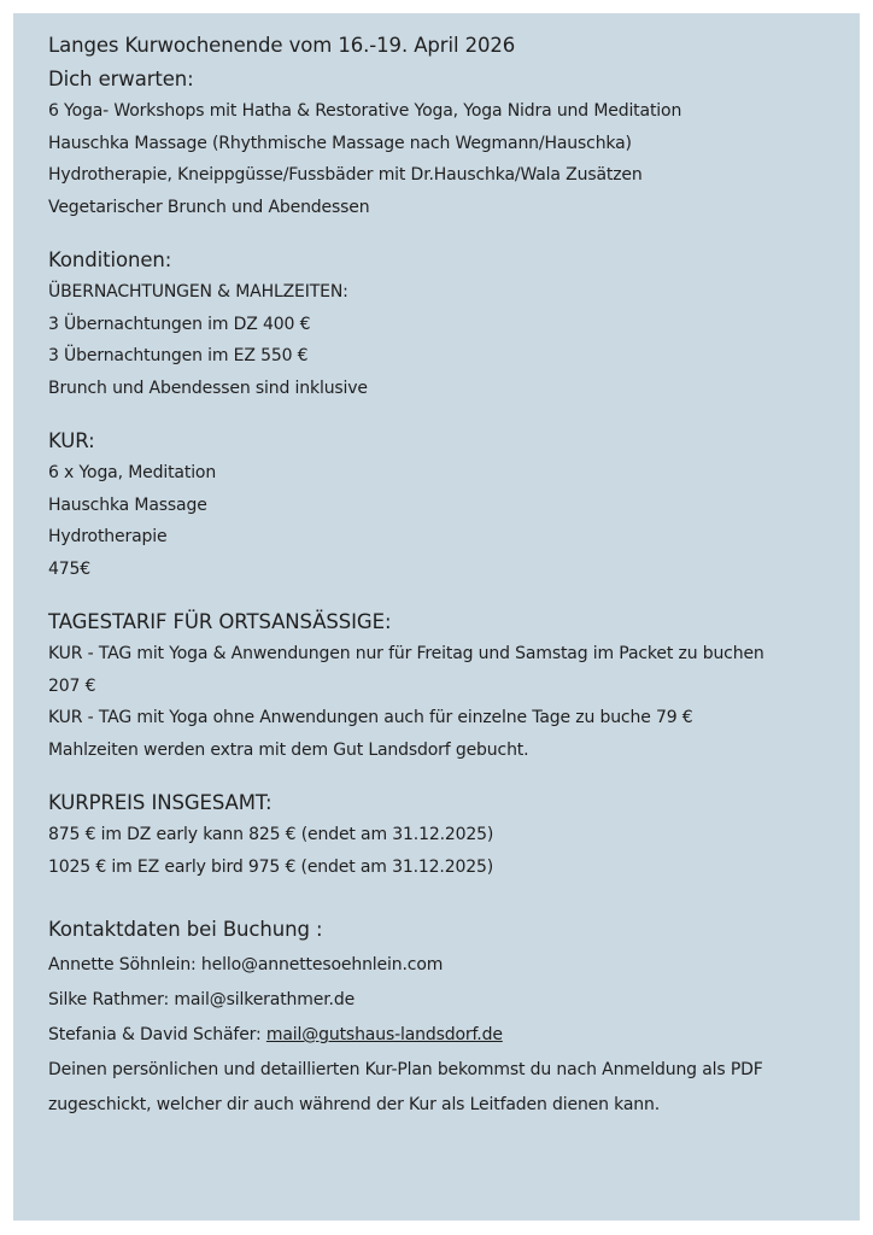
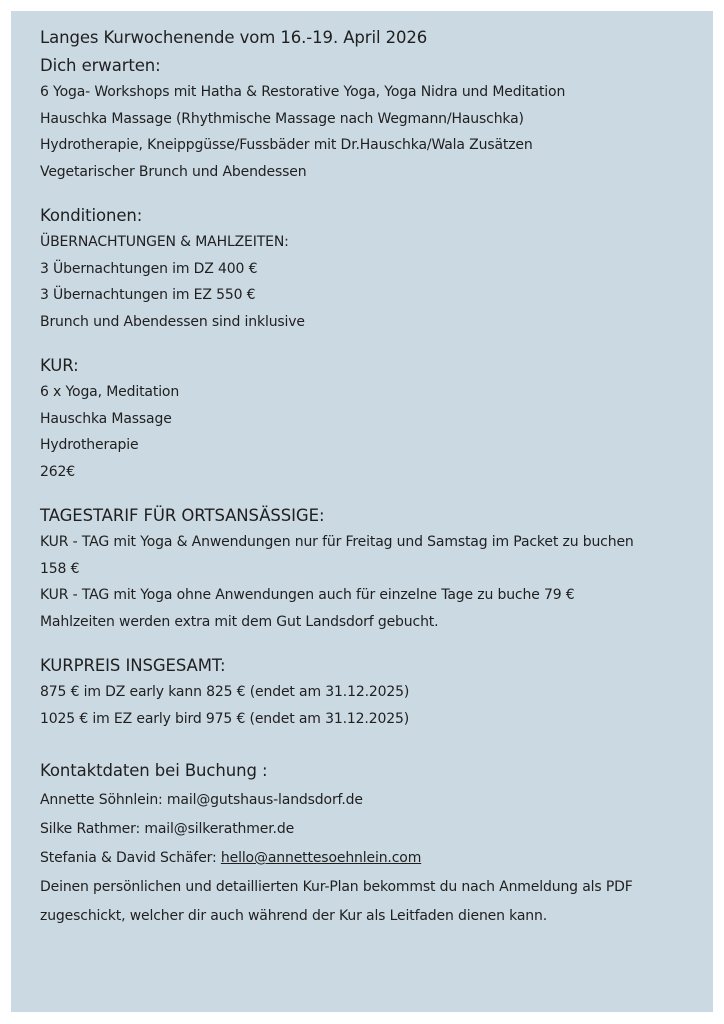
  Langes Kurwochenende vom 16.-19. April 2026
  Dich erwarten:
  6 Yoga- Workshops mit Hatha & Restorative Yoga, Yoga Nidra und Meditation
  Hauschka Massage (Rhythmische Massage nach Wegmann/Hauschka)
  Hydrotherapie, Kneippgüsse/Fussbäder mit Dr.Hauschka/Wala Zusätzen
  Vegetarischer Brunch und Abendessen
  Konditionen:
  ÜBERNACHTUNGEN & MAHLZEITEN:
  3 Übernachtungen im DZ 400 €
  3 Übernachtungen im EZ 550 €
  Brunch und Abendessen sind inklusive
  KUR:
  6 x Yoga, Meditation
  Hauschka Massage
  Hydrotherapie
- 475€
+ 262€
  TAGESTARIF FÜR ORTSANSÄSSIGE:
  KUR - TAG mit Yoga & Anwendungen nur für Freitag und Samstag im Packet zu buchen
- 207 €
+ 158 €
  KUR - TAG mit Yoga ohne Anwendungen auch für einzelne Tage zu buche 79 €
  Mahlzeiten werden extra mit dem Gut Landsdorf gebucht.
  KURPREIS INSGESAMT:
  875 € im DZ early kann 825 € (endet am 31.12.2025)
  1025 € im EZ early bird 975 € (endet am 31.12.2025)
  Kontaktdaten bei Buchung :
- Annette Söhnlein: hello@annettesoehnlein.com
+ Annette Söhnlein: mail@gutshaus-landsdorf.de
  Silke Rathmer: mail@silkerathmer.de
- Stefania & David Schäfer: mail@gutshaus-landsdorf.de
+ Stefania & David Schäfer: hello@annettesoehnlein.com
  Deinen persönlichen und detaillierten Kur-Plan bekommst du nach Anmeldung als PDF
  zugeschickt, welcher dir auch während der Kur als Leitfaden dienen kann.
